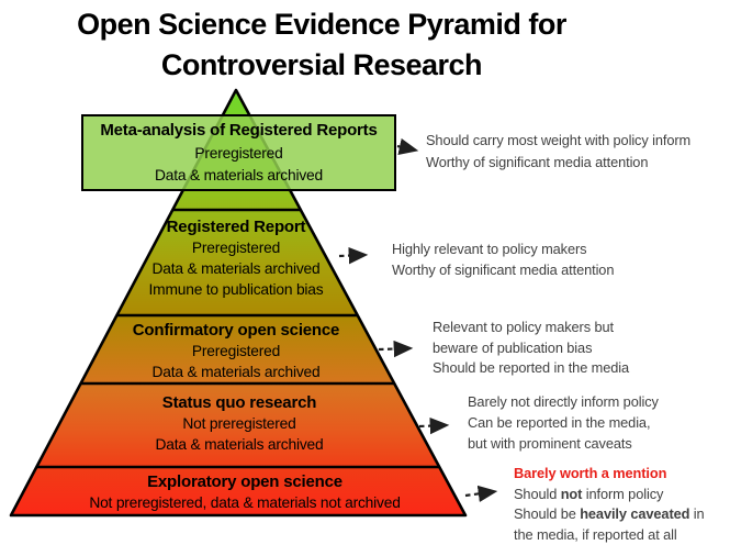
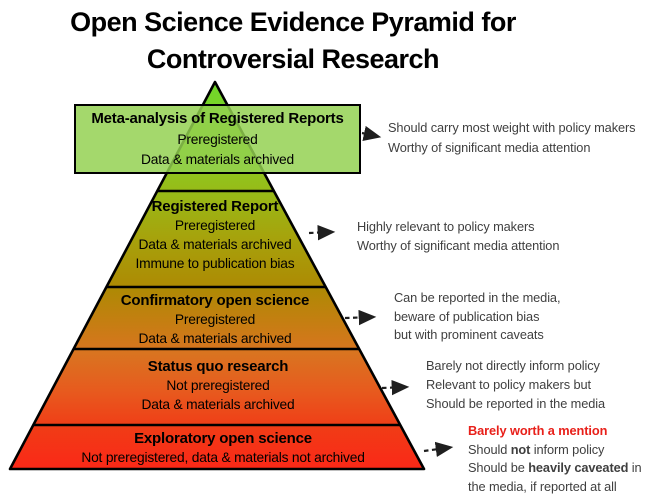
  Open Science Evidence Pyramid for
  Controversial Research
  Meta-analysis of Registered Reports
  Preregistered
  Data & materials archived
  Registered Report
  Preregistered
  Data & materials archived
  Immune to publication bias
  Confirmatory open science
  Preregistered
  Data & materials archived
  Status quo research
  Not preregistered
  Data & materials archived
  Exploratory open science
  Not preregistered, data & materials not archived
- Should carry most weight with policy inform
+ Should carry most weight with policy makers
  Worthy of significant media attention
  Highly relevant to policy makers
  Worthy of significant media attention
- Relevant to policy makers but
+ Can be reported in the media,
  beware of publication bias
- Should be reported in the media
+ but with prominent caveats
  Barely not directly inform policy
- Can be reported in the media,
+ Relevant to policy makers but
- but with prominent caveats
+ Should be reported in the media
  Barely worth a mention
  Should not inform policy
  Should be heavily caveated in
  the media, if reported at all
